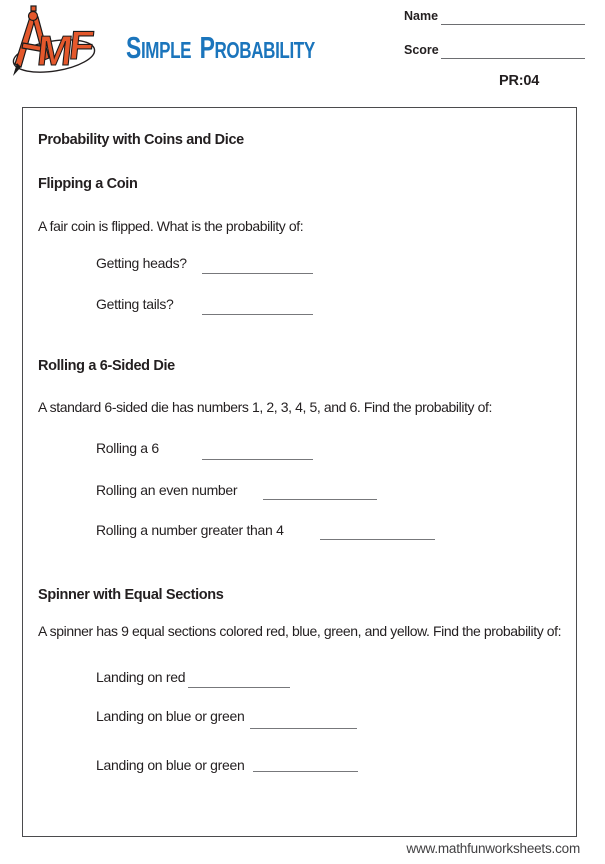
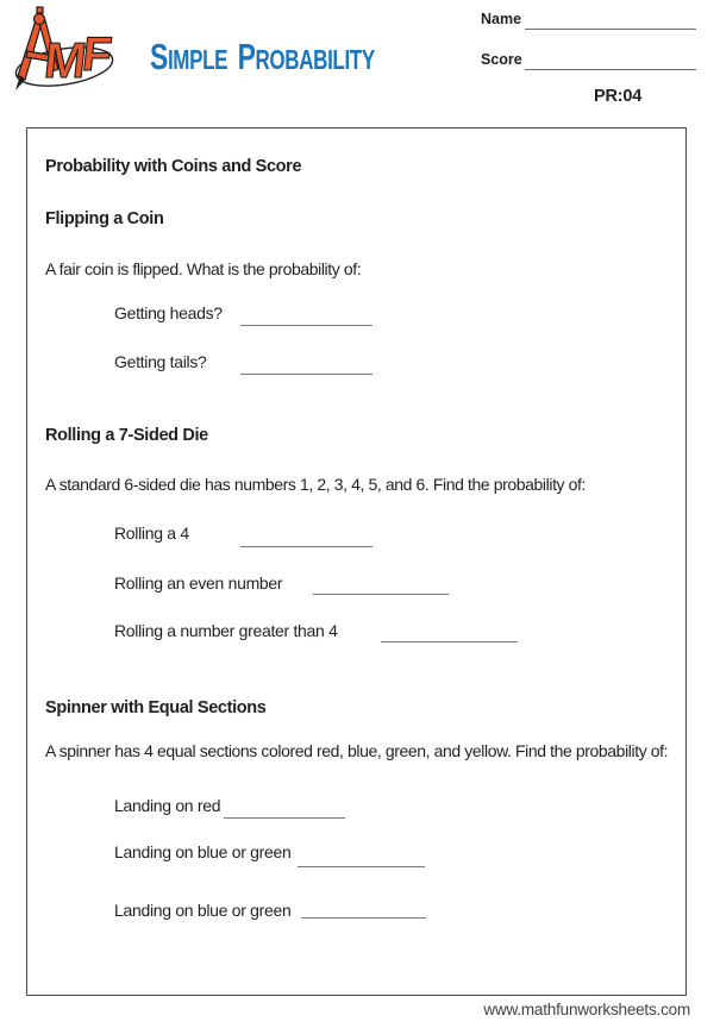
  SIMPLE PROBABILITY
  Name
  Score
  PR:04
- Probability with Coins and Dice
+ Probability with Coins and Score
  Flipping a Coin
  A fair coin is flipped. What is the probability of:
  Getting heads?
  Getting tails?
- Rolling a 6-Sided Die
+ Rolling a 7-Sided Die
  A standard 6-sided die has numbers 1, 2, 3, 4, 5, and 6. Find the probability of:
- Rolling a 6
+ Rolling a 4
  Rolling an even number
  Rolling a number greater than 4
  Spinner with Equal Sections
- A spinner has 9 equal sections colored red, blue, green, and yellow. Find the probability of:
+ A spinner has 4 equal sections colored red, blue, green, and yellow. Find the probability of:
  Landing on red
  Landing on blue or green
  Landing on blue or green
  www.mathfunworksheets.com
